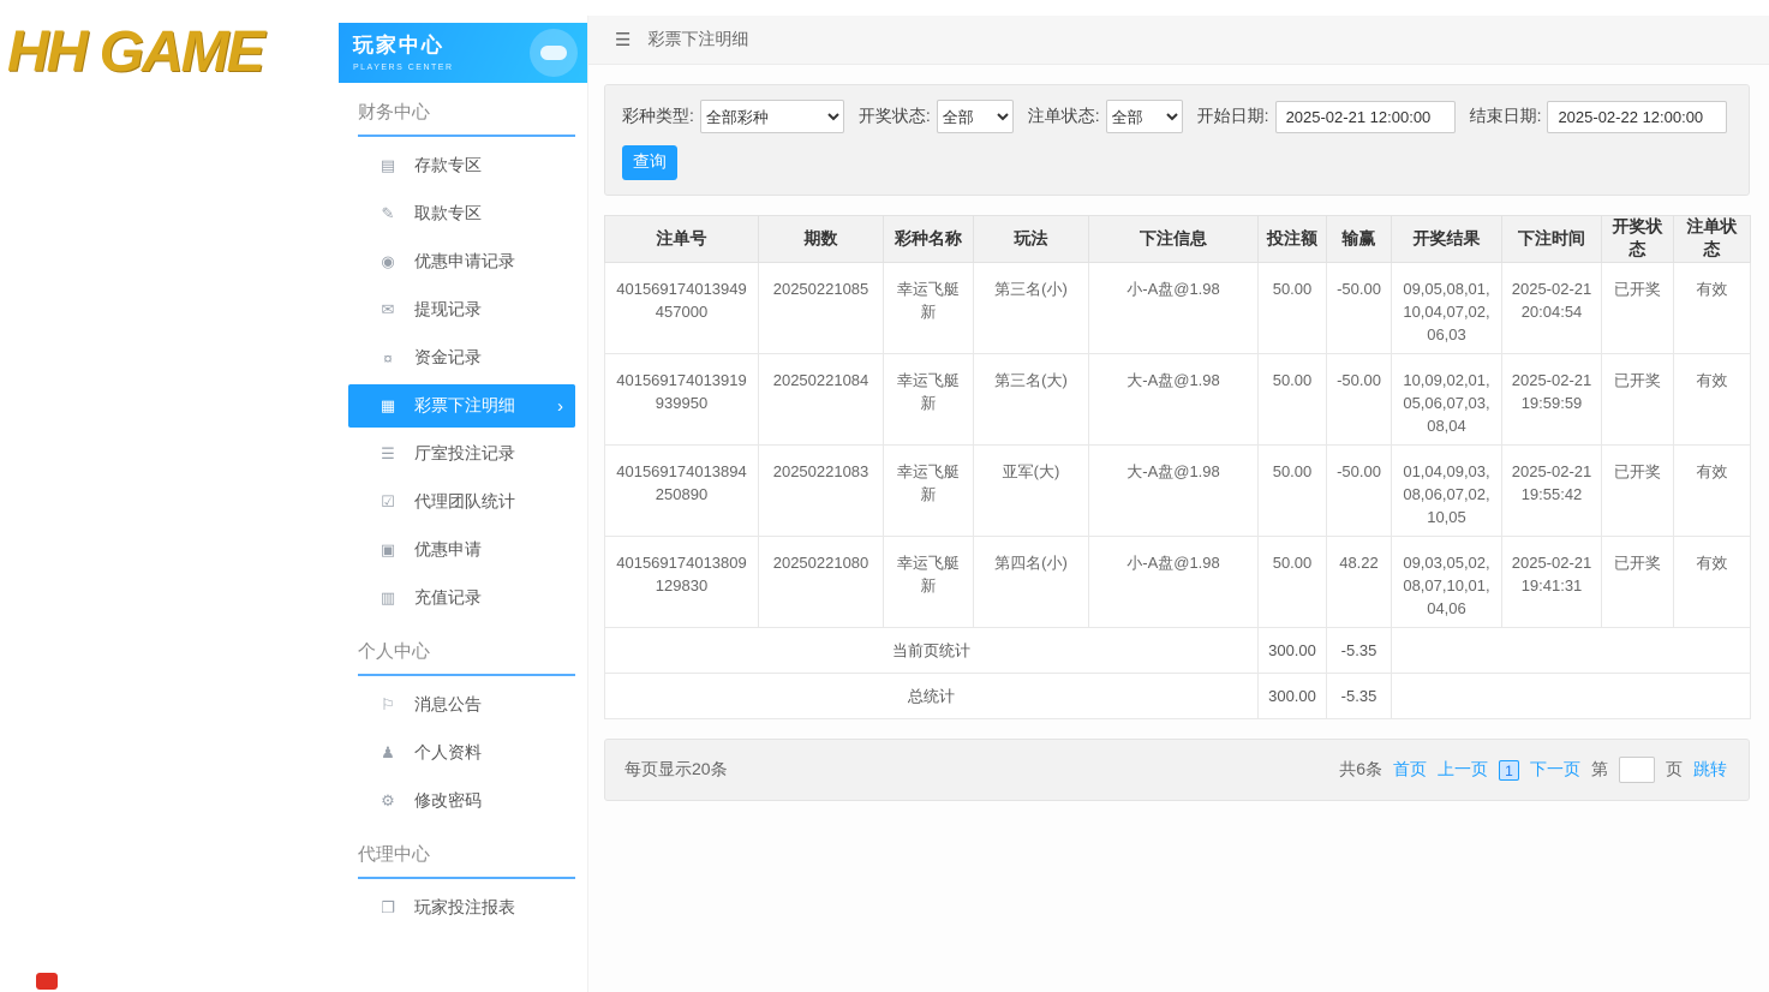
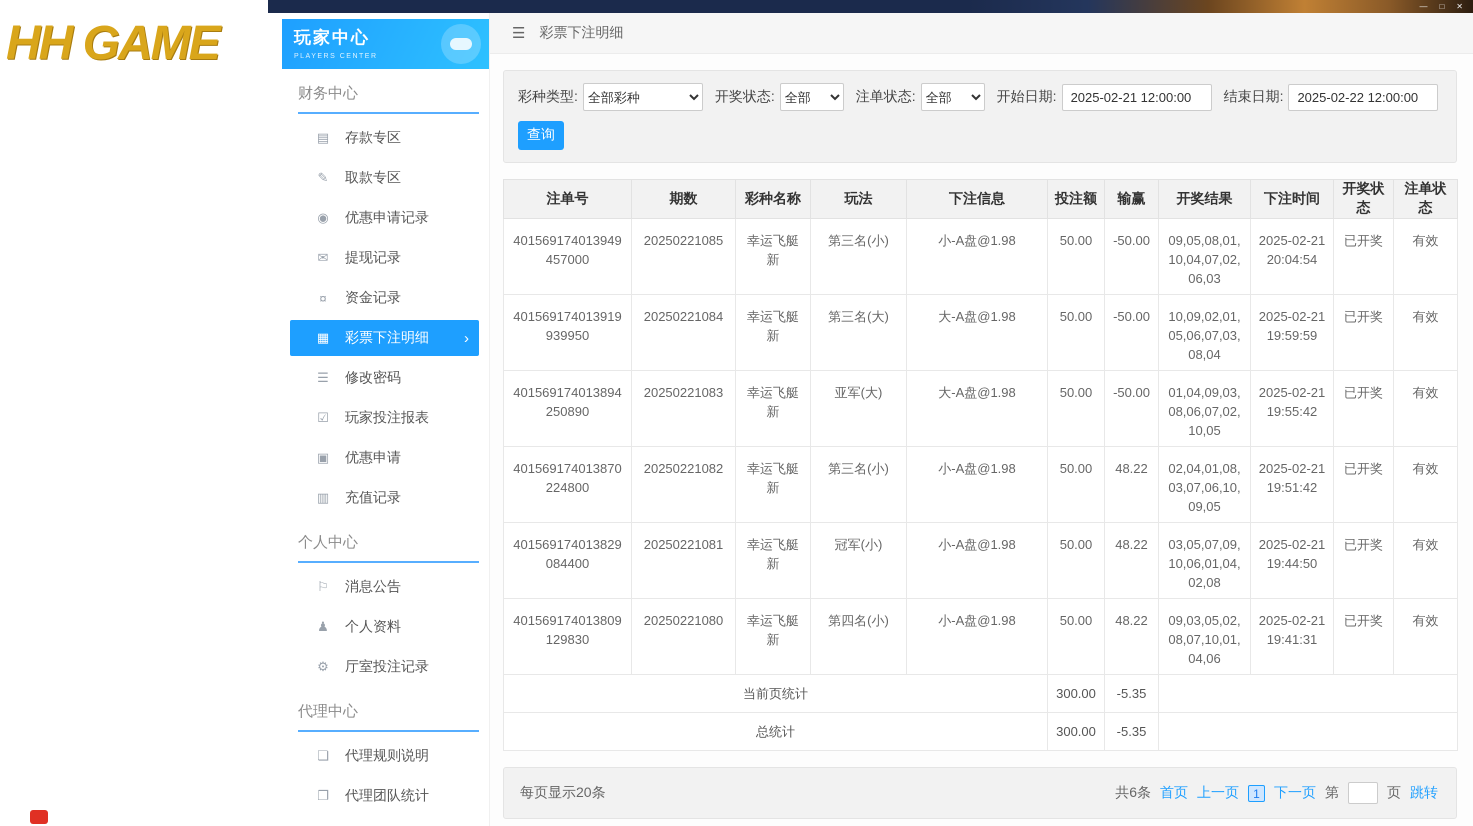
  HH GAME
+ —
+ □
+ ✕
  玩家中心
  财务中心
  ▤
  存款专区
  ✎
  取款专区
  ◉
  优惠申请记录
  ✉
  提现记录
  ¤
  资金记录
  ▦
  彩票下注明细
  ›
  ☰
- 厅室投注记录
+ 修改密码
  ☑
- 代理团队统计
+ 玩家投注报表
  ▣
  优惠申请
  ▥
  充值记录
  个人中心
  ⚐
  消息公告
  ♟
  个人资料
  ⚙
- 修改密码
+ 厅室投注记录
  代理中心
+ ❏
+ 代理规则说明
  ❐
- 玩家投注报表
+ 代理团队统计
  ☰
  彩票下注明细
  彩种类型:
  全部彩种
  开奖状态:
  全部
  注单状态:
  全部
  开始日期:
  2025-02-21 12:00:00
  结束日期:
  2025-02-22 12:00:00
  查询
  注单号	期数	彩种名称	玩法	下注信息	投注额	输赢	开奖结果	下注时间	开奖状态	注单状态
  401569174013949457000	20250221085	幸运飞艇新	第三名(小)	小-A盘@1.98	50.00	-50.00	09,05,08,01,10,04,07,02,06,03	2025-02-21 20:04:54	已开奖	有效
  401569174013919939950	20250221084	幸运飞艇新	第三名(大)	大-A盘@1.98	50.00	-50.00	10,09,02,01,05,06,07,03,08,04	2025-02-21 19:59:59	已开奖	有效
  401569174013894250890	20250221083	幸运飞艇新	亚军(大)	大-A盘@1.98	50.00	-50.00	01,04,09,03,08,06,07,02,10,05	2025-02-21 19:55:42	已开奖	有效
+ 401569174013870224800	20250221082	幸运飞艇新	第三名(小)	小-A盘@1.98	50.00	48.22	02,04,01,08,03,07,06,10,09,05	2025-02-21 19:51:42	已开奖	有效
+ 401569174013829084400	20250221081	幸运飞艇新	冠军(小)	小-A盘@1.98	50.00	48.22	03,05,07,09,10,06,01,04,02,08	2025-02-21 19:44:50	已开奖	有效
  401569174013809129830	20250221080	幸运飞艇新	第四名(小)	小-A盘@1.98	50.00	48.22	09,03,05,02,08,07,10,01,04,06	2025-02-21 19:41:31	已开奖	有效
  当前页统计	300.00	-5.35
  总统计	300.00	-5.35
  每页显示20条
  共6条
  首页
  上一页
  1
  下一页
  第
  页
  跳转
